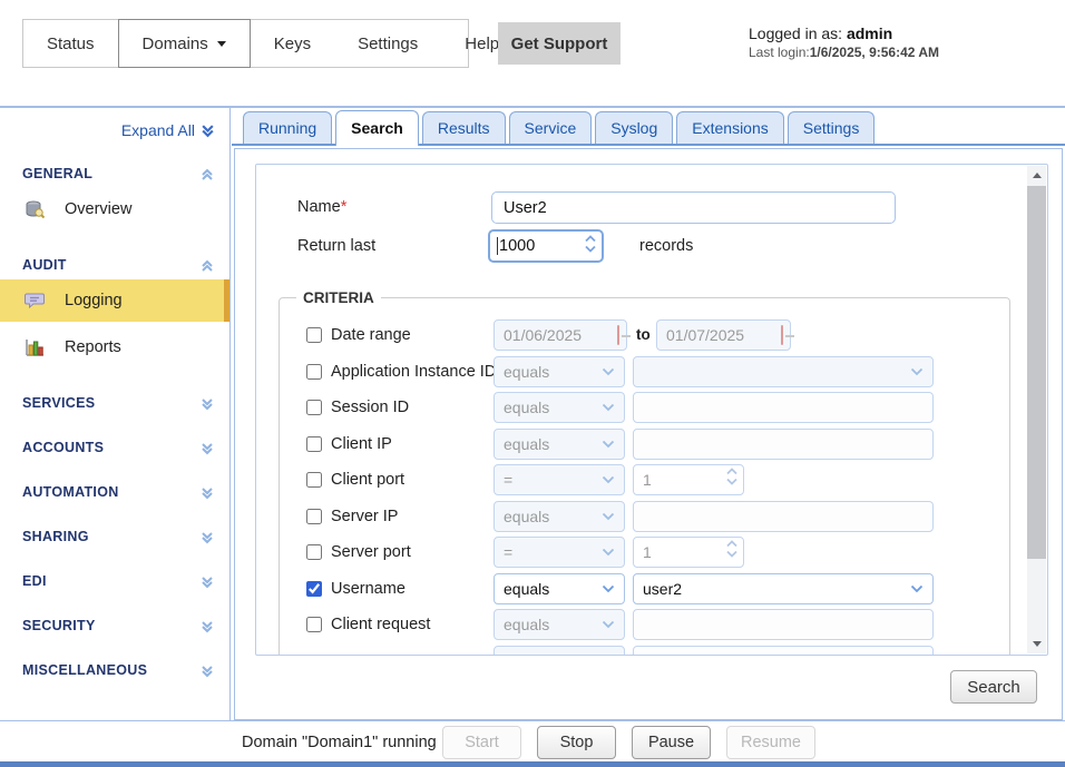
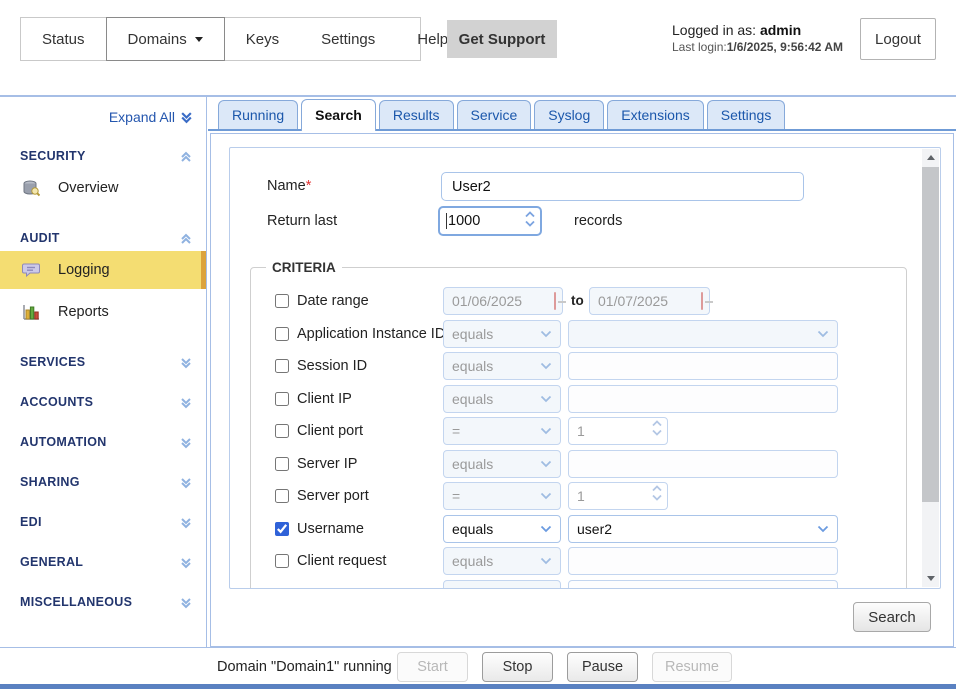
  Status
  Domains
  Keys
  Settings
  Help
  Get Support
  Logged in as: admin
  Last login:1/6/2025, 9:56:42 AM
+ Logout
  Expand All
- GENERAL
+ SECURITY
  Overview
  AUDIT
  Logging
  Reports
  SERVICES
  ACCOUNTS
  AUTOMATION
  SHARING
  EDI
- SECURITY
+ GENERAL
  MISCELLANEOUS
  Running
  Search
  Results
  Service
  Syslog
  Extensions
  Settings
  Name*
  User2
  Return last
  1000
  records
  CRITERIA
  Date range
  01/06/2025
  to
  01/07/2025
  Application Instance ID
  equals
  Session ID
  equals
  Client IP
  equals
  Client port
  =
  1
  Server IP
  equals
  Server port
  =
  1
  Username
  equals
  user2
  Client request
  equals
  Search
  Domain "Domain1" running
  Start
  Stop
  Pause
  Resume
